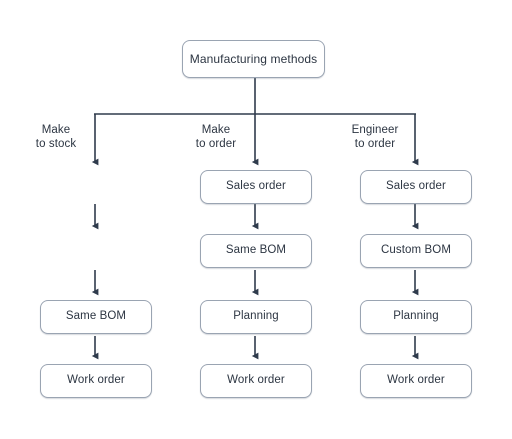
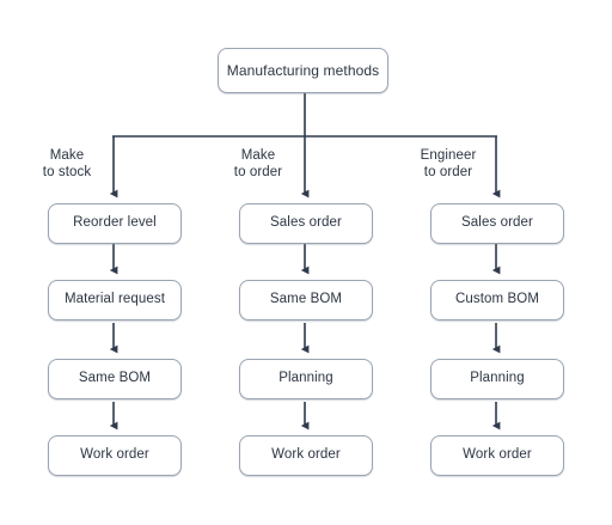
  Manufacturing methods
  Make
  to stock
  Make
  to order
  Engineer
  to order
+ Reorder level
+ Material request
  Same BOM
  Work order
  Sales order
  Same BOM
  Planning
  Work order
  Sales order
  Custom BOM
  Planning
  Work order
